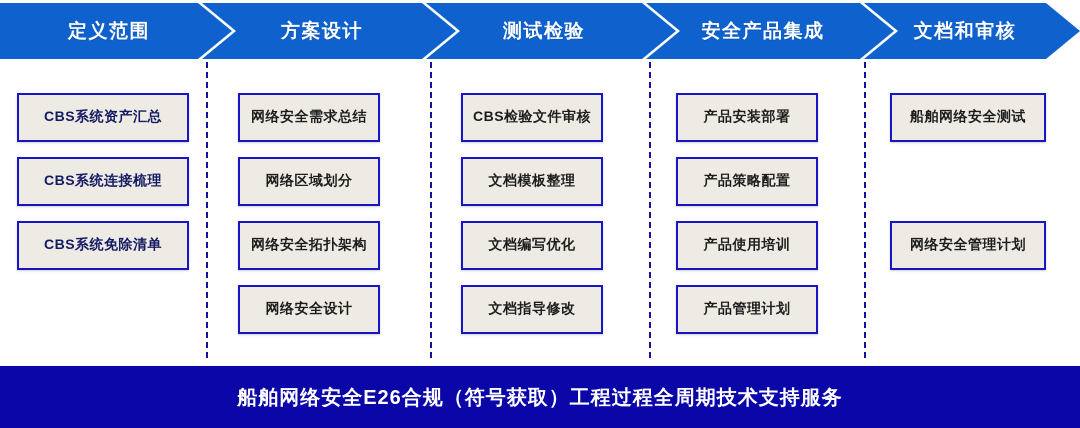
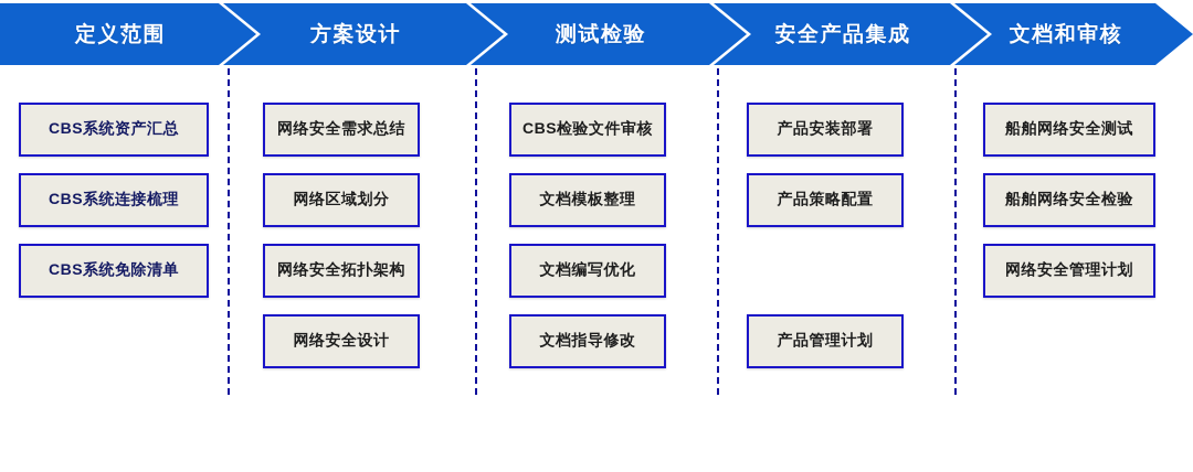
  定义范围
  方案设计
  测试检验
  安全产品集成
  文档和审核
  CBS系统资产汇总
  CBS系统连接梳理
  CBS系统免除清单
  网络安全需求总结
  网络区域划分
  网络安全拓扑架构
  网络安全设计
  CBS检验文件审核
  文档模板整理
  文档编写优化
  文档指导修改
  产品安装部署
  产品策略配置
- 产品使用培训
  产品管理计划
  船舶网络安全测试
+ 船舶网络安全检验
  网络安全管理计划
- 船舶网络安全E26合规（符号获取）工程过程全周期技术支持服务
